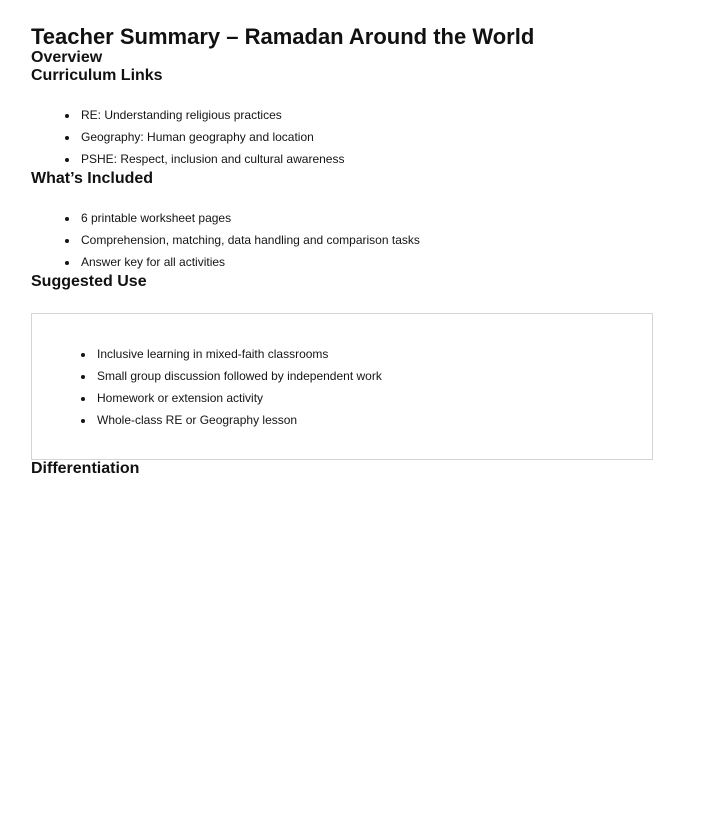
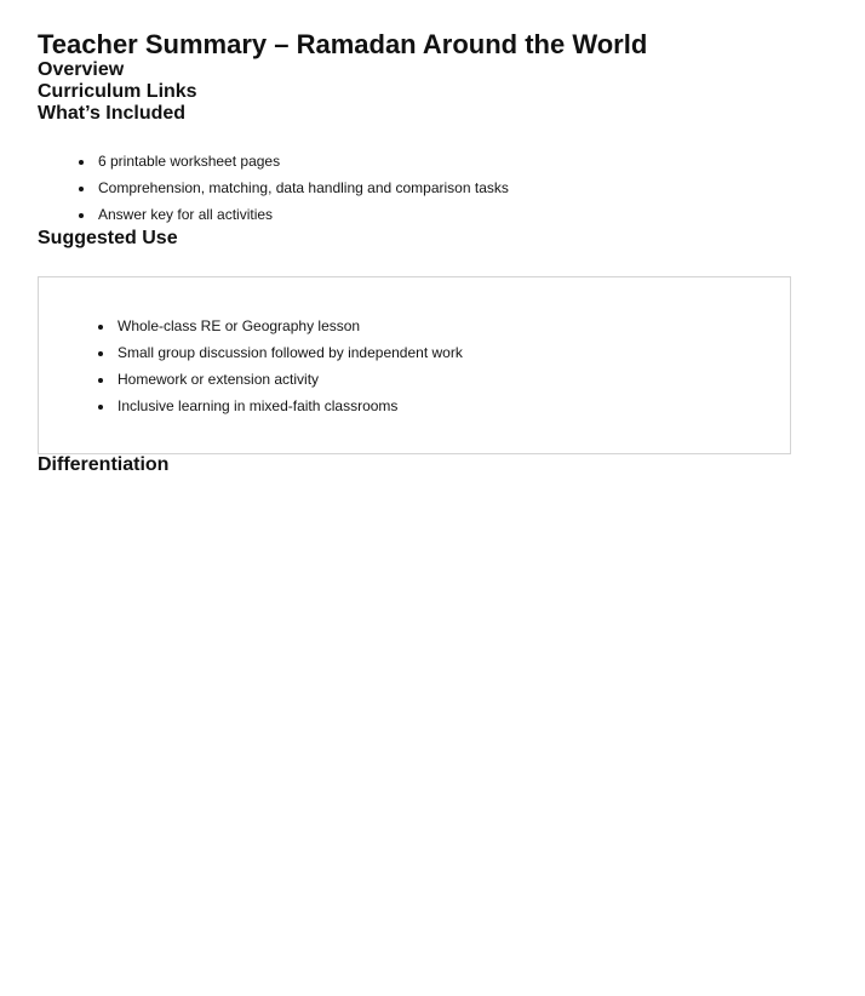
  Teacher Summary – Ramadan Around the World
  Overview
  Curriculum Links
- RE: Understanding religious practices
- Geography: Human geography and location
- PSHE: Respect, inclusion and cultural awareness
  What’s Included
  6 printable worksheet pages
  Comprehension, matching, data handling and comparison tasks
  Answer key for all activities
  Suggested Use
- Inclusive learning in mixed-faith classrooms
+ Whole-class RE or Geography lesson
  Small group discussion followed by independent work
  Homework or extension activity
- Whole-class RE or Geography lesson
+ Inclusive learning in mixed-faith classrooms
  Differentiation
